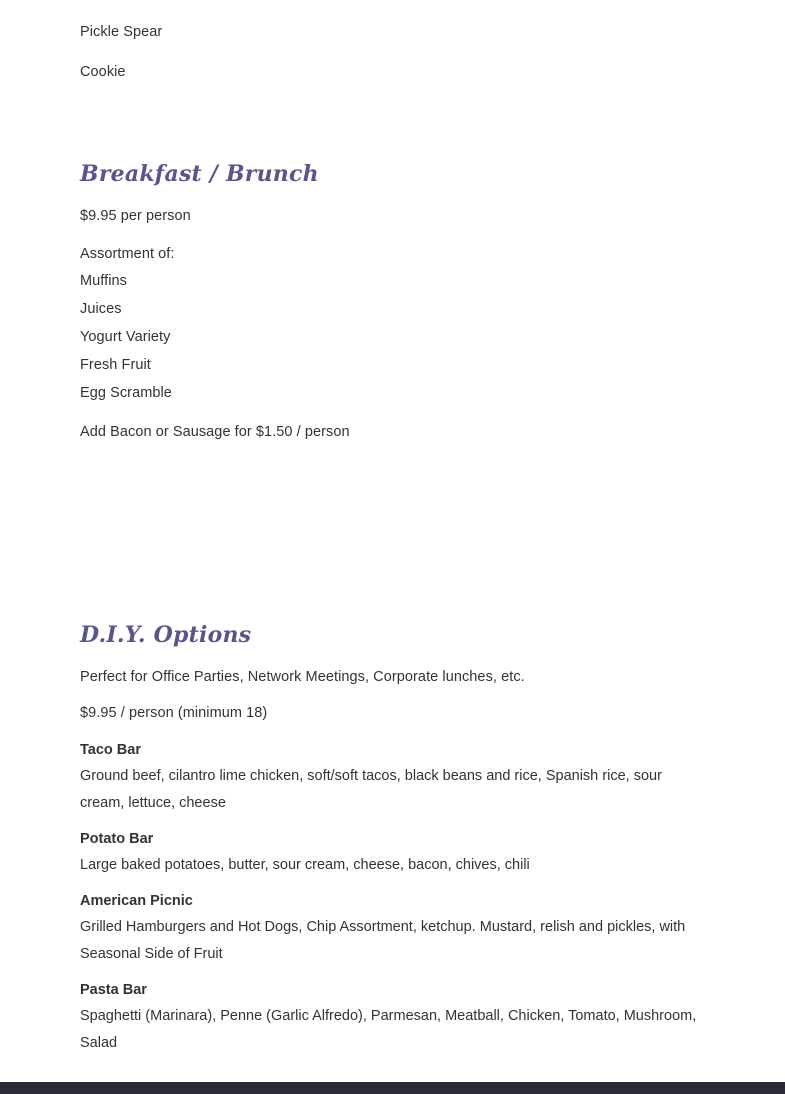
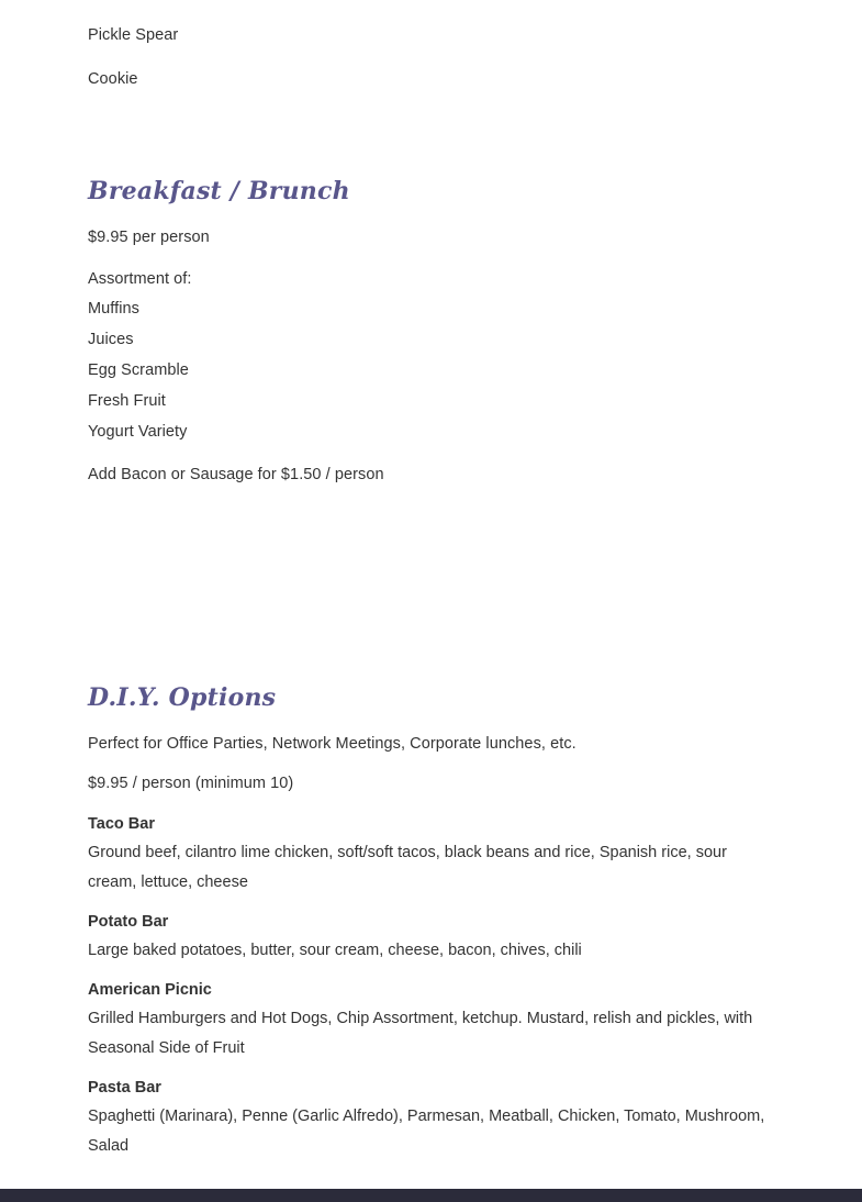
  Pickle Spear
  Cookie
  Breakfast / Brunch
  $9.95 per person
  Assortment of:
  Muffins
  Juices
- Yogurt Variety
+ Egg Scramble
  Fresh Fruit
- Egg Scramble
+ Yogurt Variety
  Add Bacon or Sausage for $1.50 / person
  D.I.Y. Options
  Perfect for Office Parties, Network Meetings, Corporate lunches, etc.
- $9.95 / person (minimum 18)
+ $9.95 / person (minimum 10)
  Taco Bar
  Ground beef, cilantro lime chicken, soft/soft tacos, black beans and rice, Spanish rice, sour cream, lettuce, cheese
  Potato Bar
  Large baked potatoes, butter, sour cream, cheese, bacon, chives, chili
  American Picnic
  Grilled Hamburgers and Hot Dogs, Chip Assortment, ketchup. Mustard, relish and pickles, with Seasonal Side of Fruit
  Pasta Bar
  Spaghetti (Marinara), Penne (Garlic Alfredo), Parmesan, Meatball, Chicken, Tomato, Mushroom, Salad
